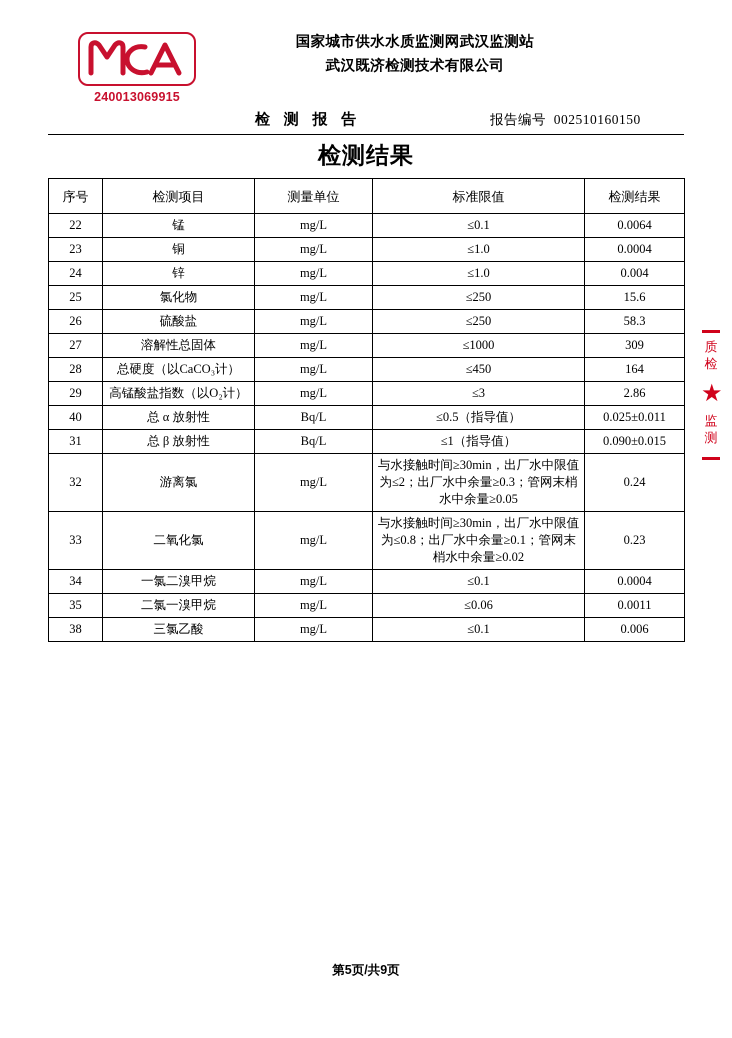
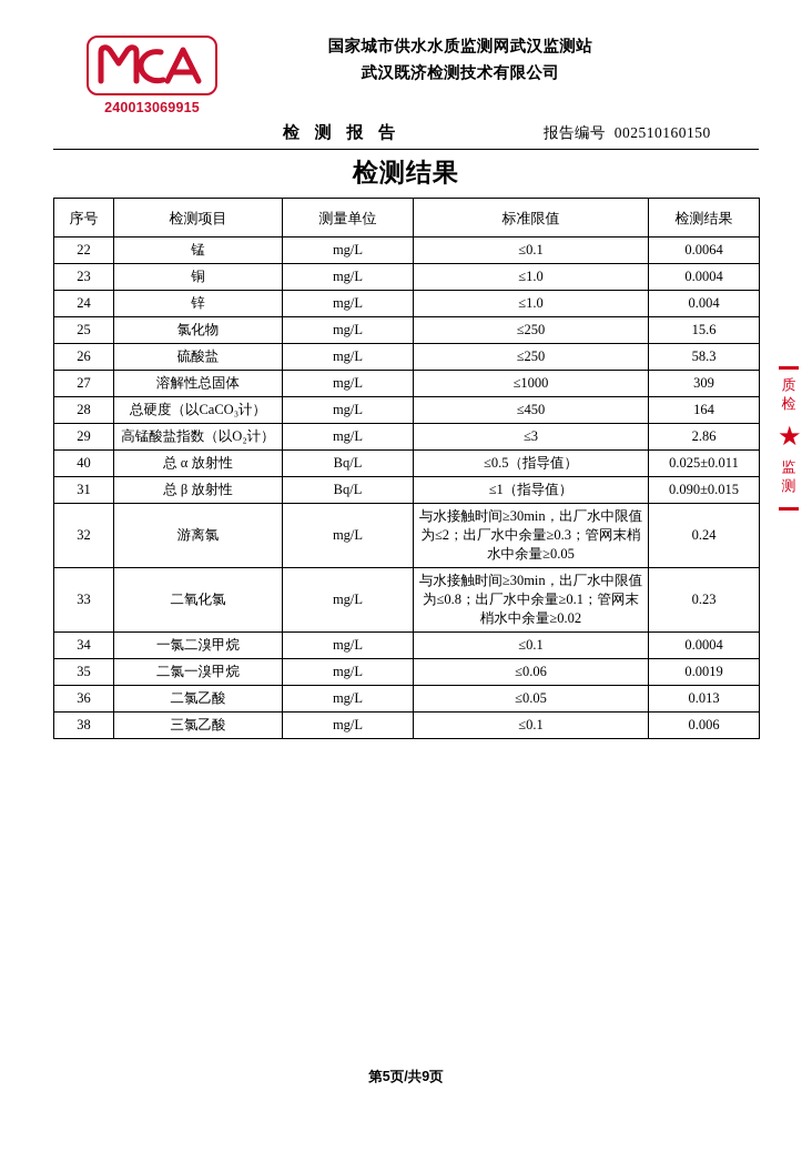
  240013069915
  国家城市供水水质监测网武汉监测站
  武汉既济检测技术有限公司
  检 测 报 告
  报告编号 002510160150
  检测结果
  序号	检测项目	测量单位	标准限值	检测结果
  22	锰	mg/L	≤0.1	0.0064
  23	铜	mg/L	≤1.0	0.0004
  24	锌	mg/L	≤1.0	0.004
  25	氯化物	mg/L	≤250	15.6
  26	硫酸盐	mg/L	≤250	58.3
  27	溶解性总固体	mg/L	≤1000	309
  28	总硬度（以CaCO₃计）	mg/L	≤450	164
  29	高锰酸盐指数（以O₂计）	mg/L	≤3	2.86
  40	总 α 放射性	Bq/L	≤0.5（指导值）	0.025±0.011
  31	总 β 放射性	Bq/L	≤1（指导值）	0.090±0.015
  32	游离氯	mg/L	与水接触时间≥30min，出厂水中限值为≤2；出厂水中余量≥0.3；管网末梢水中余量≥0.05	0.24
  33	二氧化氯	mg/L	与水接触时间≥30min，出厂水中限值为≤0.8；出厂水中余量≥0.1；管网末梢水中余量≥0.02	0.23
  34	一氯二溴甲烷	mg/L	≤0.1	0.0004
- 35	二氯一溴甲烷	mg/L	≤0.06	0.0011
+ 35	二氯一溴甲烷	mg/L	≤0.06	0.0019
+ 36	二氯乙酸	mg/L	≤0.05	0.013
  38	三氯乙酸	mg/L	≤0.1	0.006
  质检
  ★
  监测
  第5页/共9页
